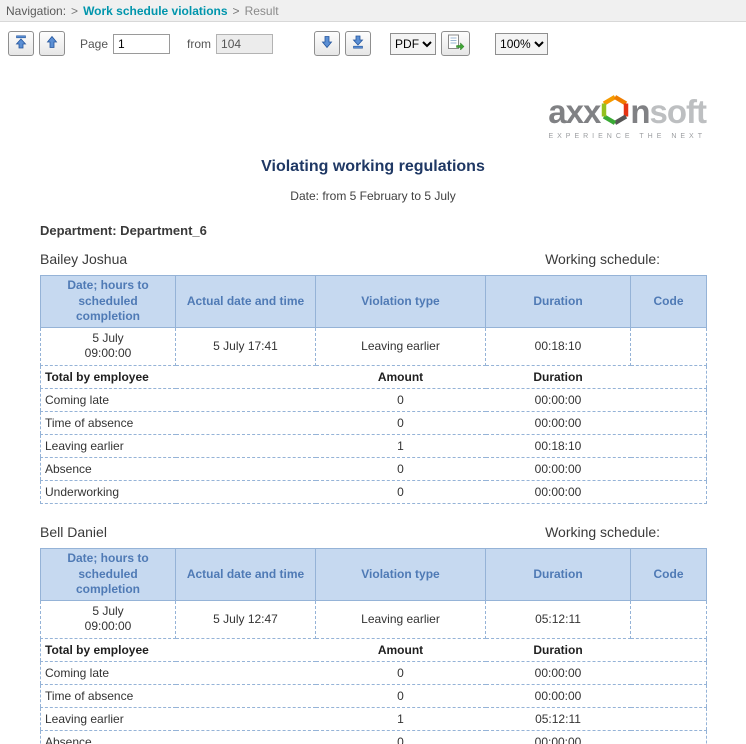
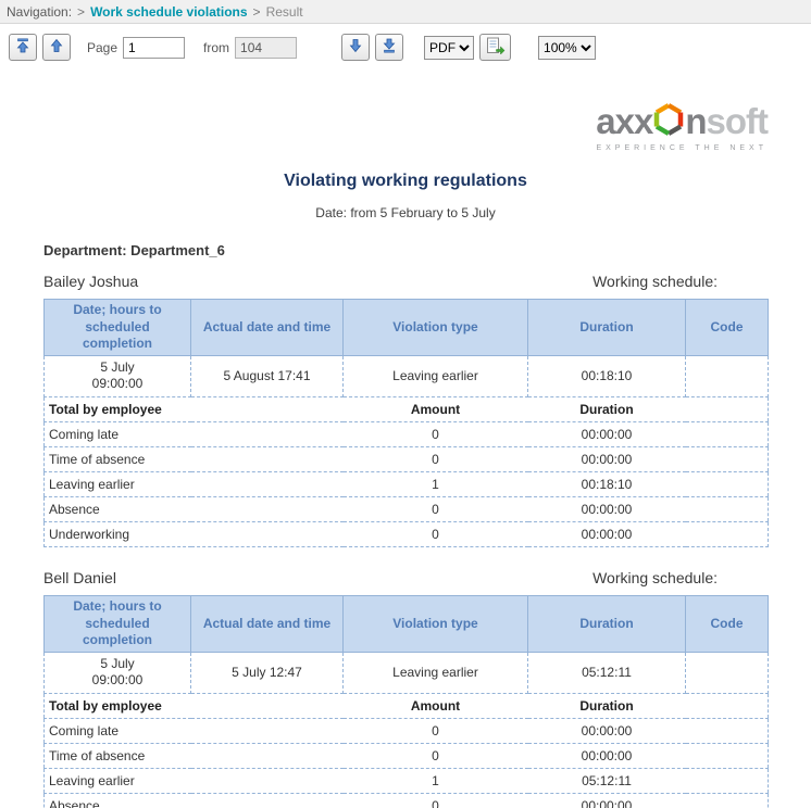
  Navigation:
  >
  Work schedule violations
  >
  Result
  Page
  1
  from
  104
  PDF
  100%
  axx
  n
  soft
  Violating working regulations
  Date: from 5 February to 5 July
  Department: Department_6
  Bailey Joshua
  Working schedule:
  Date; hours to scheduled completion	Actual date and time	Violation type	Duration	Code
- 5 July 09:00:00	5 July 17:41	Leaving earlier	00:18:10
+ 5 July 09:00:00	5 August 17:41	Leaving earlier	00:18:10
  Total by employee	Amount	Duration
  Coming late	0	00:00:00
  Time of absence	0	00:00:00
  Leaving earlier	1	00:18:10
  Absence	0	00:00:00
  Underworking	0	00:00:00
  Bell Daniel
  Working schedule:
  Date; hours to scheduled completion	Actual date and time	Violation type	Duration	Code
  5 July 09:00:00	5 July 12:47	Leaving earlier	05:12:11
  Total by employee	Amount	Duration
  Coming late	0	00:00:00
  Time of absence	0	00:00:00
  Leaving earlier	1	05:12:11
  Absence	0	00:00:00
